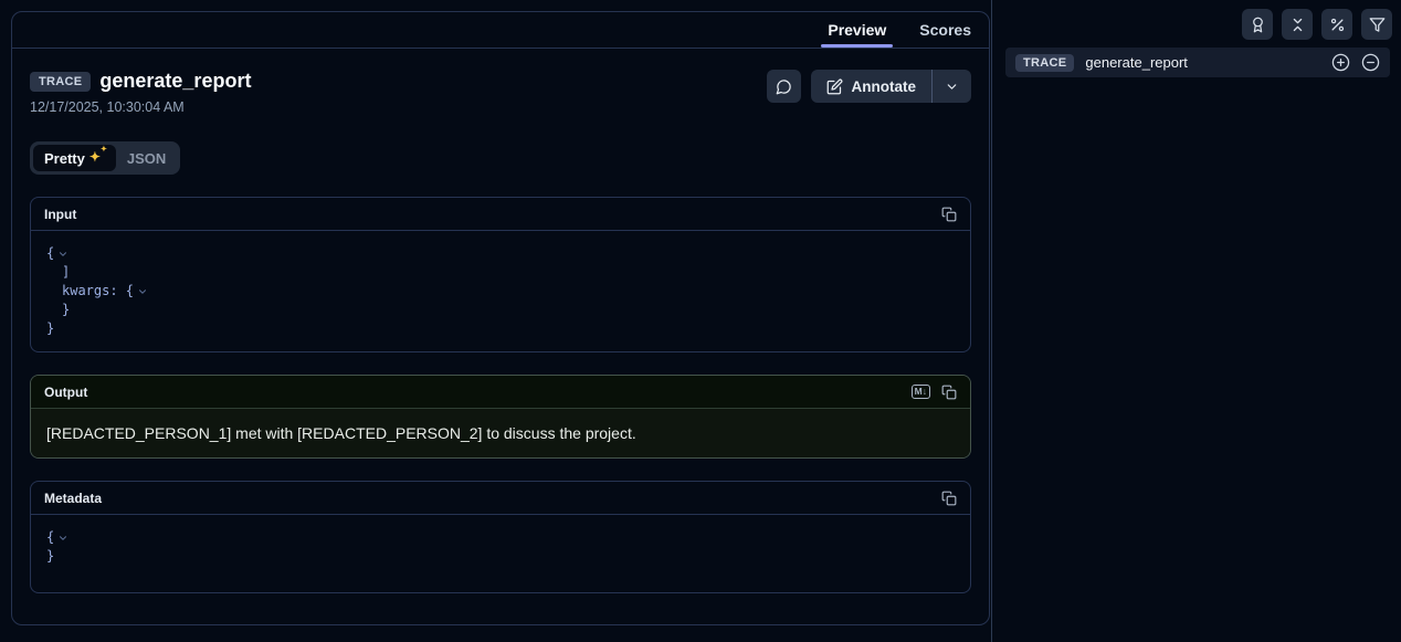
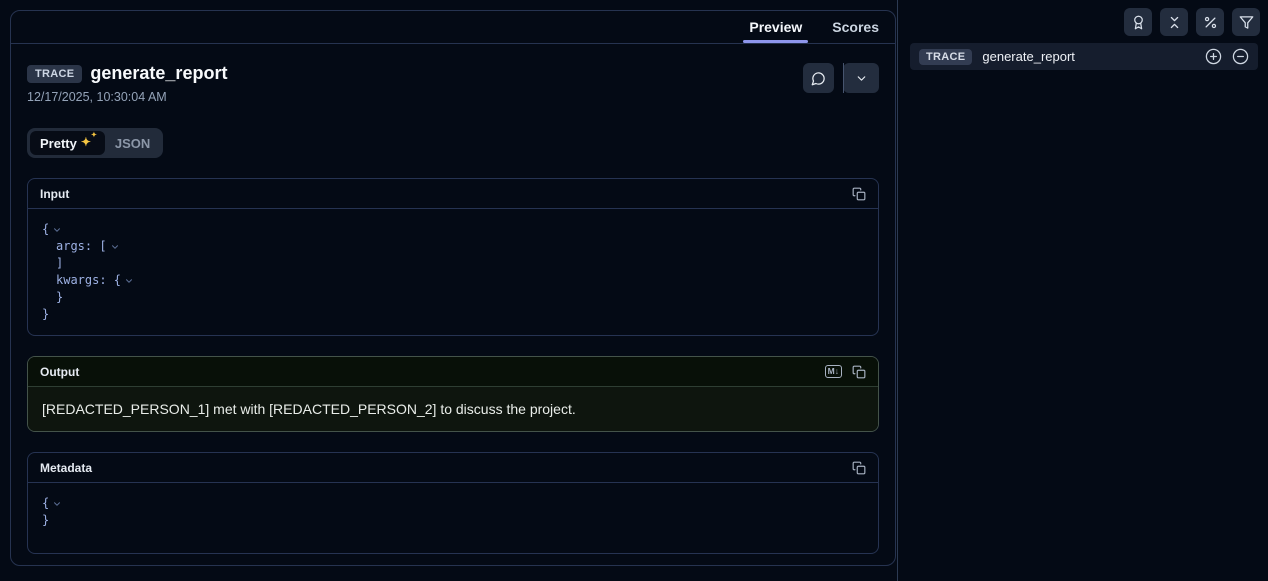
  Preview
  Scores
  TRACE
  generate_report
  12/17/2025, 10:30:04 AM
- Annotate
  Pretty
  ✦
  JSON
  Input
  {
+ args: [
  ]
  kwargs: {
  }
  }
  Output
  M↓
  [REDACTED_PERSON_1] met with [REDACTED_PERSON_2] to discuss the project.
  Metadata
  {
  }
  TRACE
  generate_report
